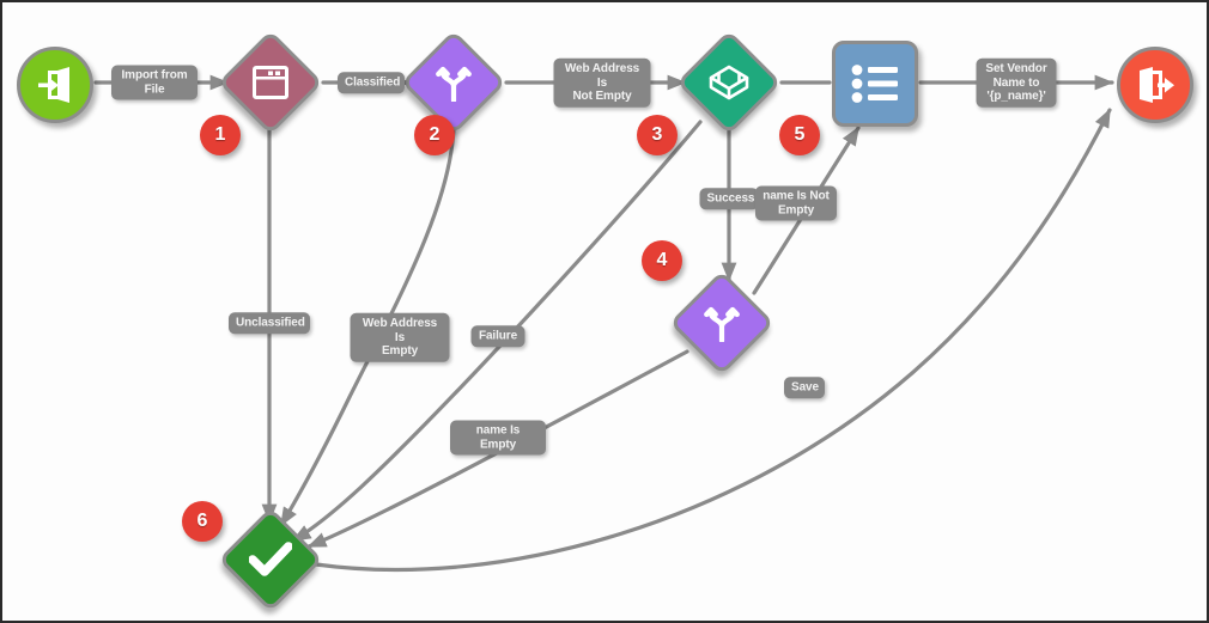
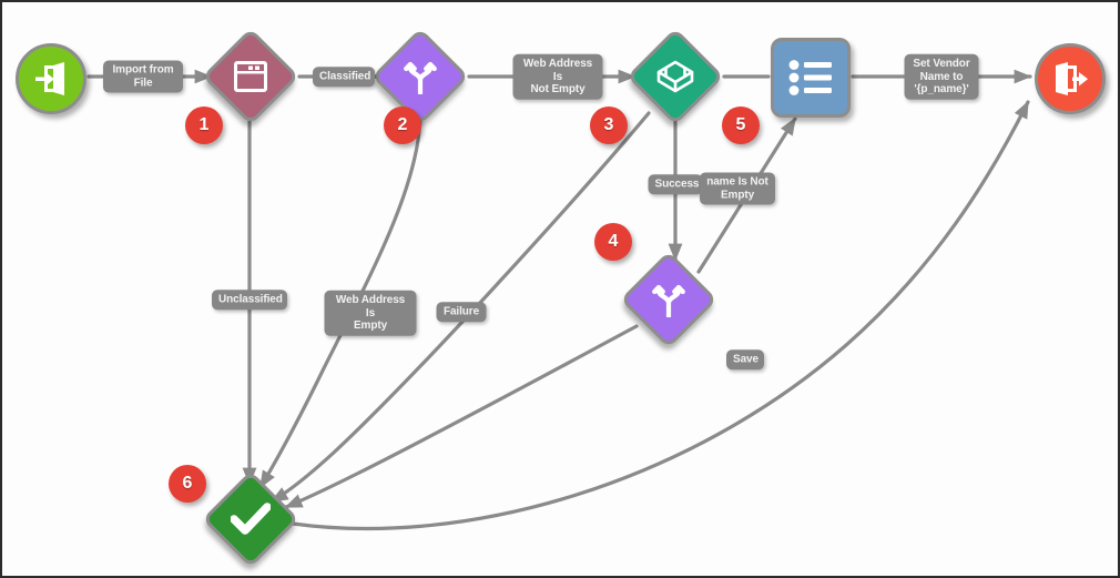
  Import from
  File
  Classified
  Web Address Is
  Not Empty
  Set Vendor
  Name to
  '{p_name}'
  Success
  name Is Not
  Empty
  Unclassified
  Web Address Is
  Empty
  Failure
- name Is Empty
  Save
  1
  2
  3
  5
  4
  6
